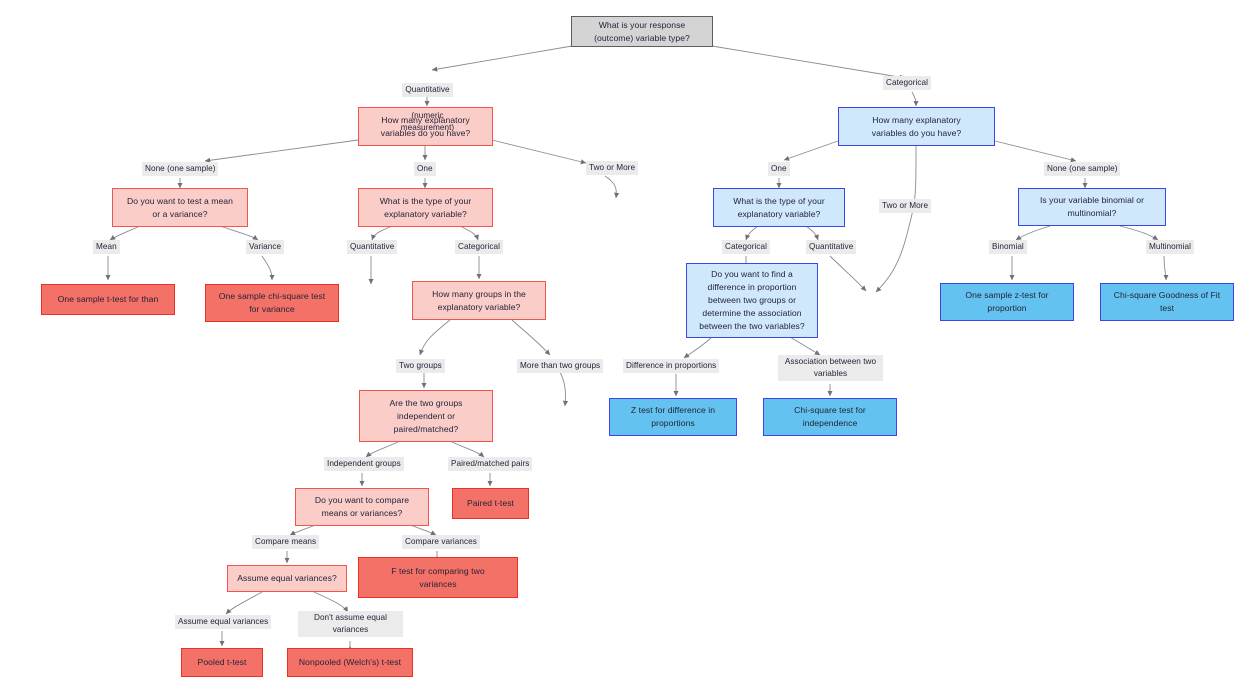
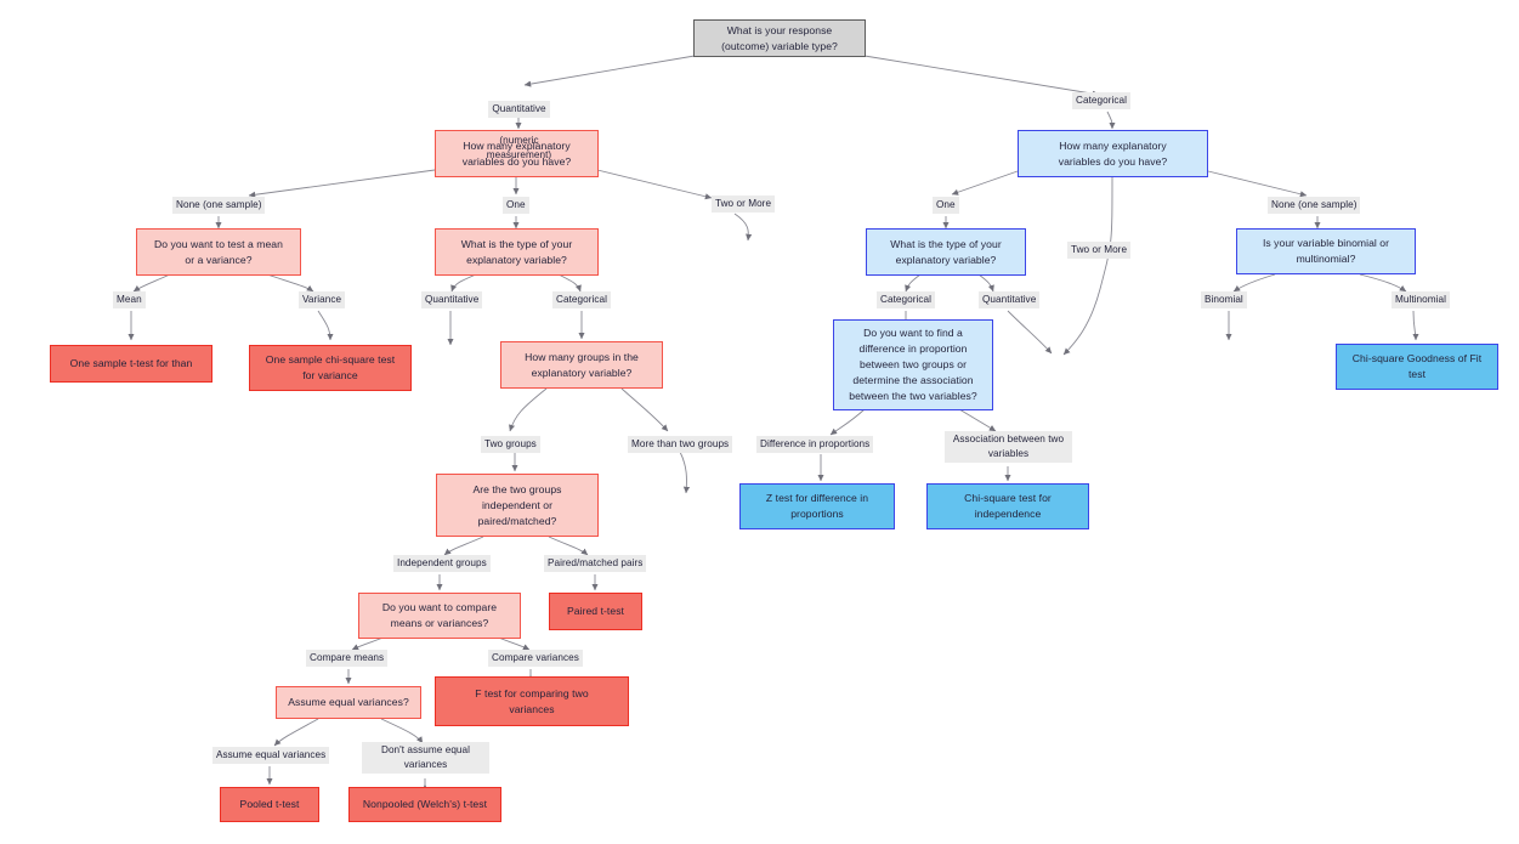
  What is your response
  (outcome) variable type?
  How many explanatory
  variables do you have?
  Do you want to test a mean
  or a variance?
  One sample t-test for than
  One sample chi-square test
  for variance
  What is the type of your
  explanatory variable?
  How many groups in the
  explanatory variable?
  Are the two groups
  independent or
  paired/matched?
  Paired t-test
  Do you want to compare
  means or variances?
  Assume equal variances?
  F test for comparing two
  variances
  Pooled t-test
  Nonpooled (Welch's) t-test
  How many explanatory
  variables do you have?
  What is the type of your
  explanatory variable?
  Do you want to find a
  difference in proportion
  between two groups or
  determine the association
  between the two variables?
  Z test for difference in
  proportions
  Chi-square test for
  independence
  Is your variable binomial or
  multinomial?
- One sample z-test for
- proportion
  Chi-square Goodness of Fit
  test
  Quantitative
  (numeric measurement)
  Categorical
  None (one sample)
  One
  Two or More
  Mean
  Variance
  Quantitative
  Categorical
  Two groups
  More than two groups
  Independent groups
  Paired/matched pairs
  Compare means
  Compare variances
  Assume equal variances
  Don't assume equal
  variances
  One
  Two or More
  None (one sample)
  Categorical
  Quantitative
  Difference in proportions
  Association between two
  variables
  Binomial
  Multinomial
